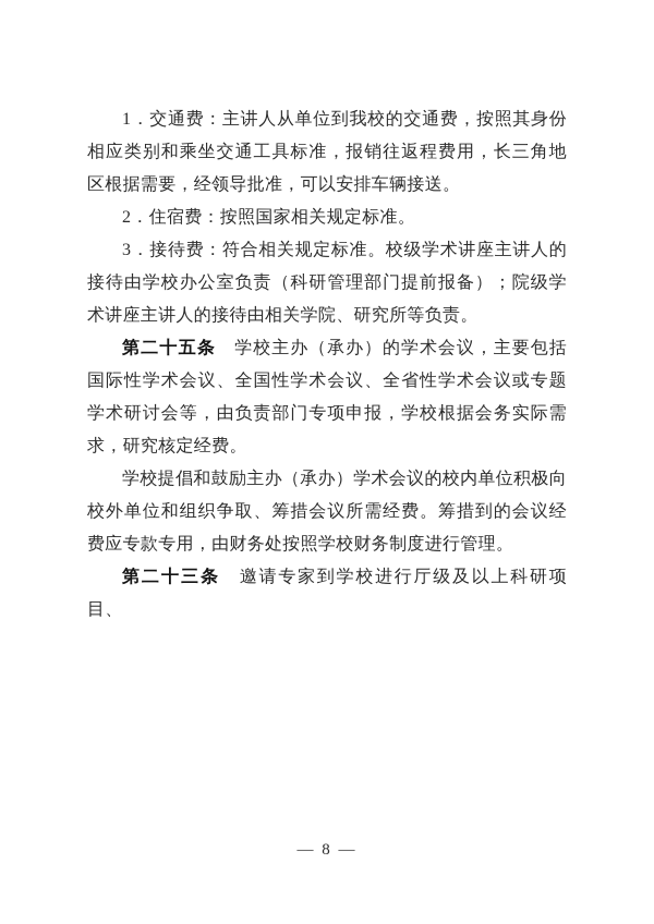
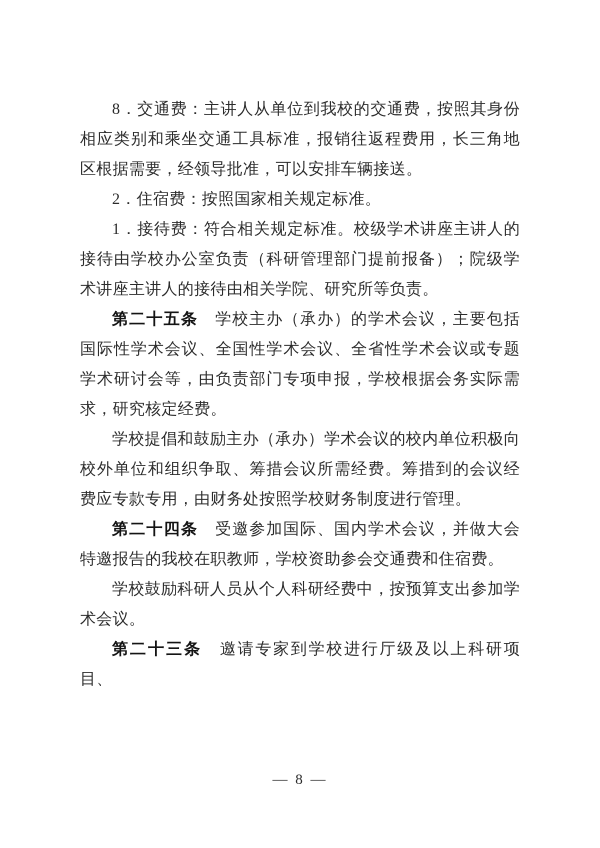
- 1．交通费：主讲人从单位到我校的交通费，按照其身份相应类别和乘坐交通工具标准，报销往返程费用，长三角地区根据需要，经领导批准，可以安排车辆接送。
+ 8．交通费：主讲人从单位到我校的交通费，按照其身份相应类别和乘坐交通工具标准，报销往返程费用，长三角地区根据需要，经领导批准，可以安排车辆接送。
  2．住宿费：按照国家相关规定标准。
- 3．接待费：符合相关规定标准。校级学术讲座主讲人的接待由学校办公室负责（科研管理部门提前报备）；院级学术讲座主讲人的接待由相关学院、研究所等负责。
+ 1．接待费：符合相关规定标准。校级学术讲座主讲人的接待由学校办公室负责（科研管理部门提前报备）；院级学术讲座主讲人的接待由相关学院、研究所等负责。
  第二十五条 学校主办（承办）的学术会议，主要包括国际性学术会议、全国性学术会议、全省性学术会议或专题学术研讨会等，由负责部门专项申报，学校根据会务实际需求，研究核定经费。
  学校提倡和鼓励主办（承办）学术会议的校内单位积极向校外单位和组织争取、筹措会议所需经费。筹措到的会议经费应专款专用，由财务处按照学校财务制度进行管理。
+ 第二十四条 受邀参加国际、国内学术会议，并做大会特邀报告的我校在职教师，学校资助参会交通费和住宿费。
+ 学校鼓励科研人员从个人科研经费中，按预算支出参加学术会议。
  第二十三条 邀请专家到学校进行厅级及以上科研项目、
  — 8 —
